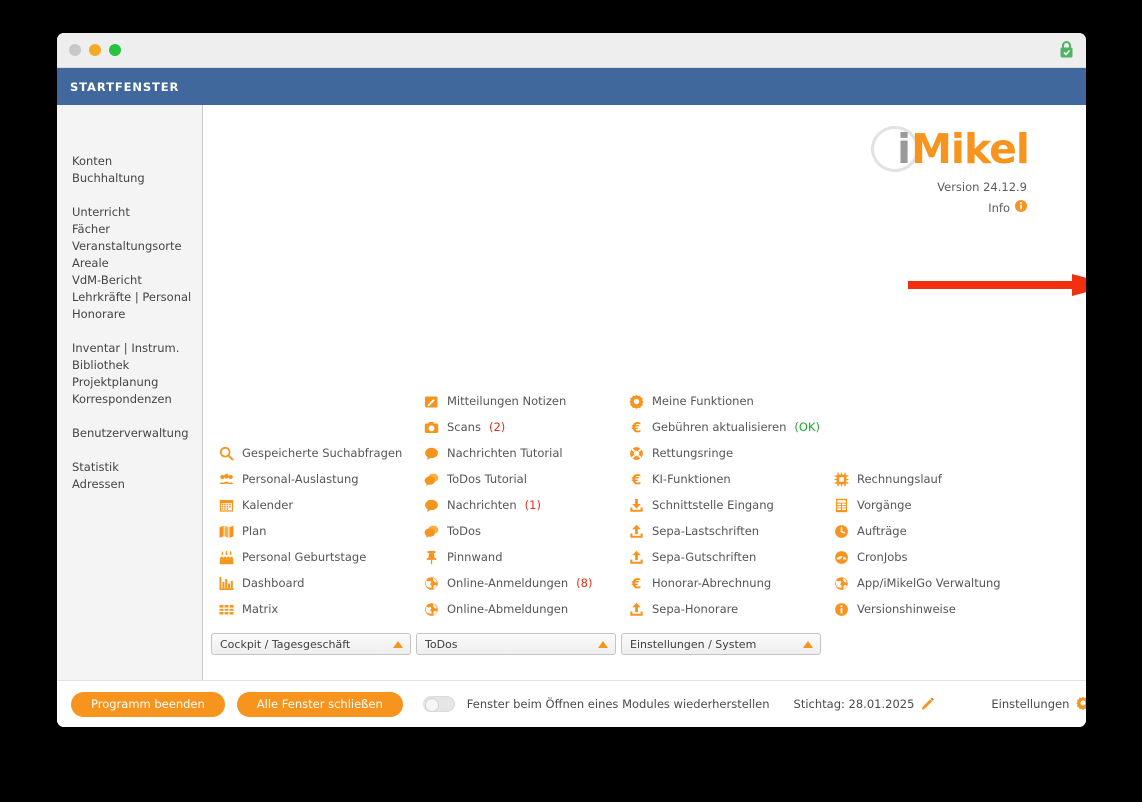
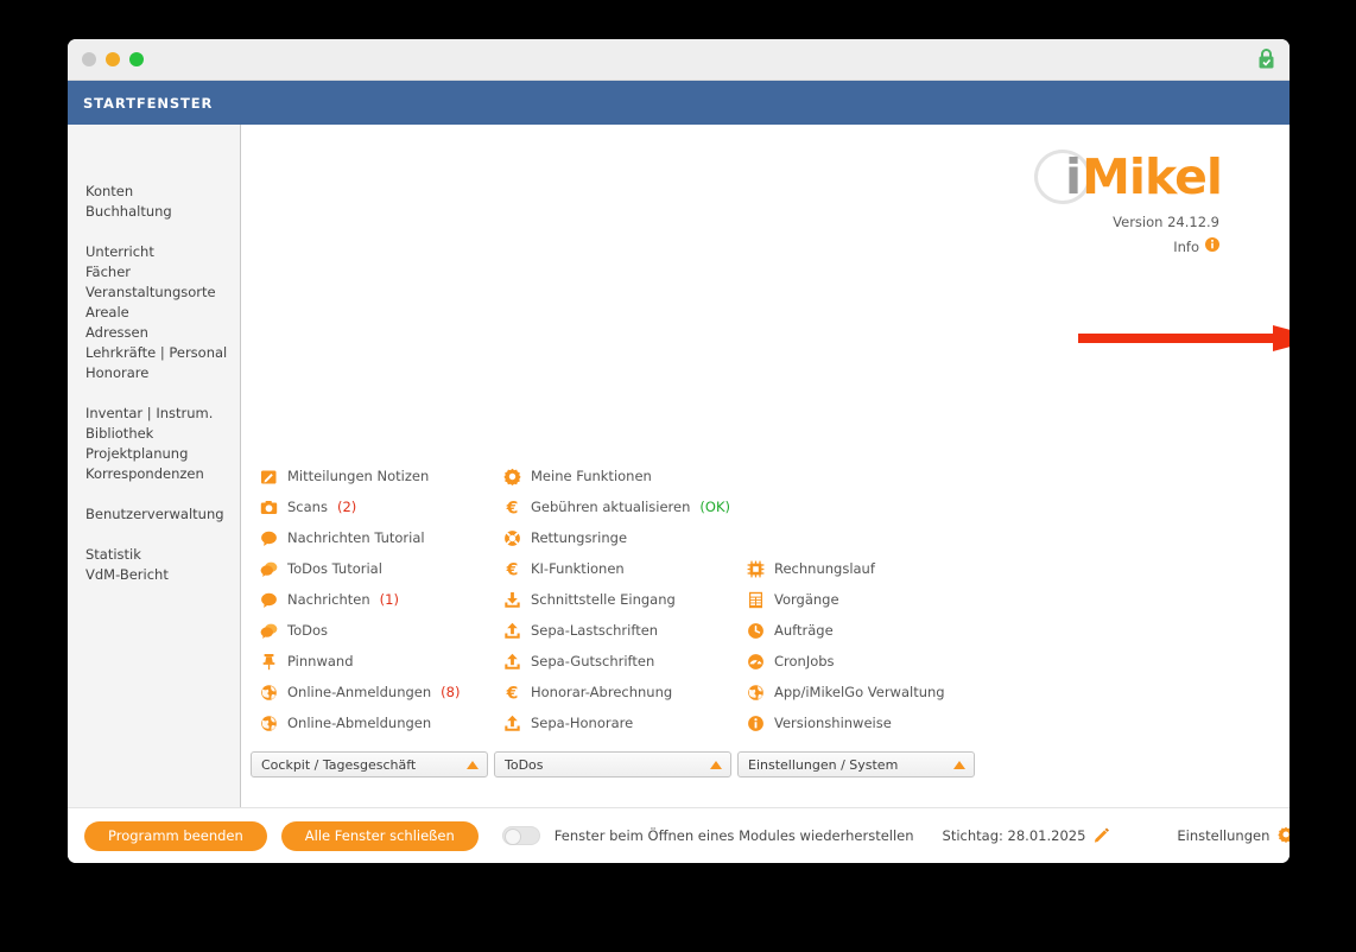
  STARTFENSTER
  Konten
  Buchhaltung
  Unterricht
  Fächer
  Veranstaltungsorte
  Areale
- VdM-Bericht
+ Adressen
  Lehrkräfte | Personal
  Honorare
  Inventar | Instrum.
  Bibliothek
  Projektplanung
  Korrespondenzen
  Benutzerverwaltung
  Statistik
- Adressen
+ VdM-Bericht
  i
  Mikel
  Version 24.12.9
  Info
- Gespeicherte Suchabfragen
- Personal-Auslastung
- Kalender
- Plan
- Personal Geburtstage
- Dashboard
- Matrix
  Mitteilungen Notizen
  Scans
  (2)
  Nachrichten Tutorial
  ToDos Tutorial
  Nachrichten
  (1)
  ToDos
  Pinnwand
  Online-Anmeldungen
  (8)
  Online-Abmeldungen
  Meine Funktionen
  €
  Gebühren aktualisieren
  (OK)
  Rettungsringe
  €
  KI-Funktionen
  Schnittstelle Eingang
  Sepa-Lastschriften
  Sepa-Gutschriften
  €
  Honorar-Abrechnung
  Sepa-Honorare
  Rechnungslauf
  Vorgänge
  Aufträge
  CronJobs
  App/iMikelGo Verwaltung
  Versionshinweise
  Cockpit / Tagesgeschäft
  ToDos
  Einstellungen / System
  Programm beenden
  Alle Fenster schließen
  Fenster beim Öffnen eines Modules wiederherstellen
  Stichtag: 28.01.2025
  Einstellungen
